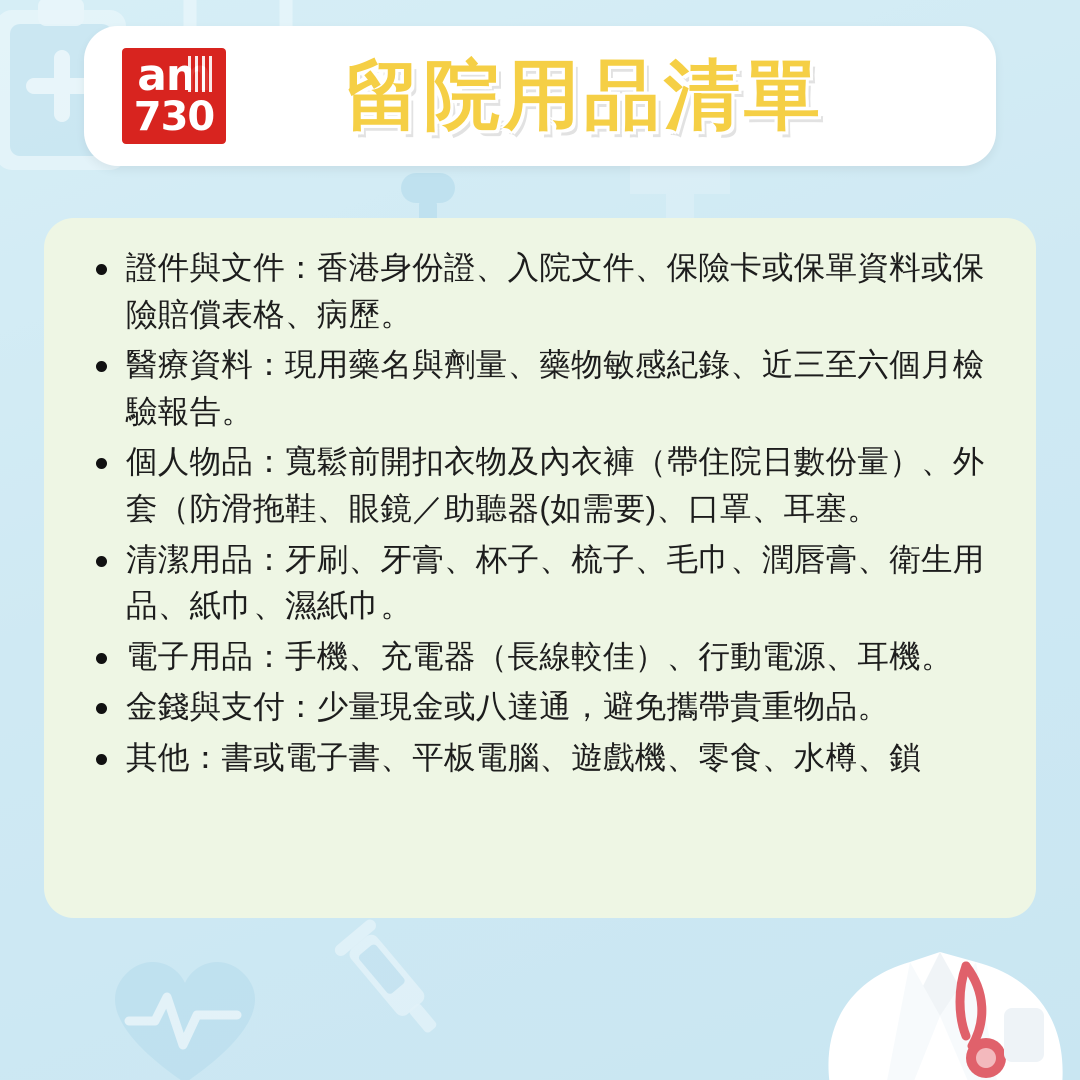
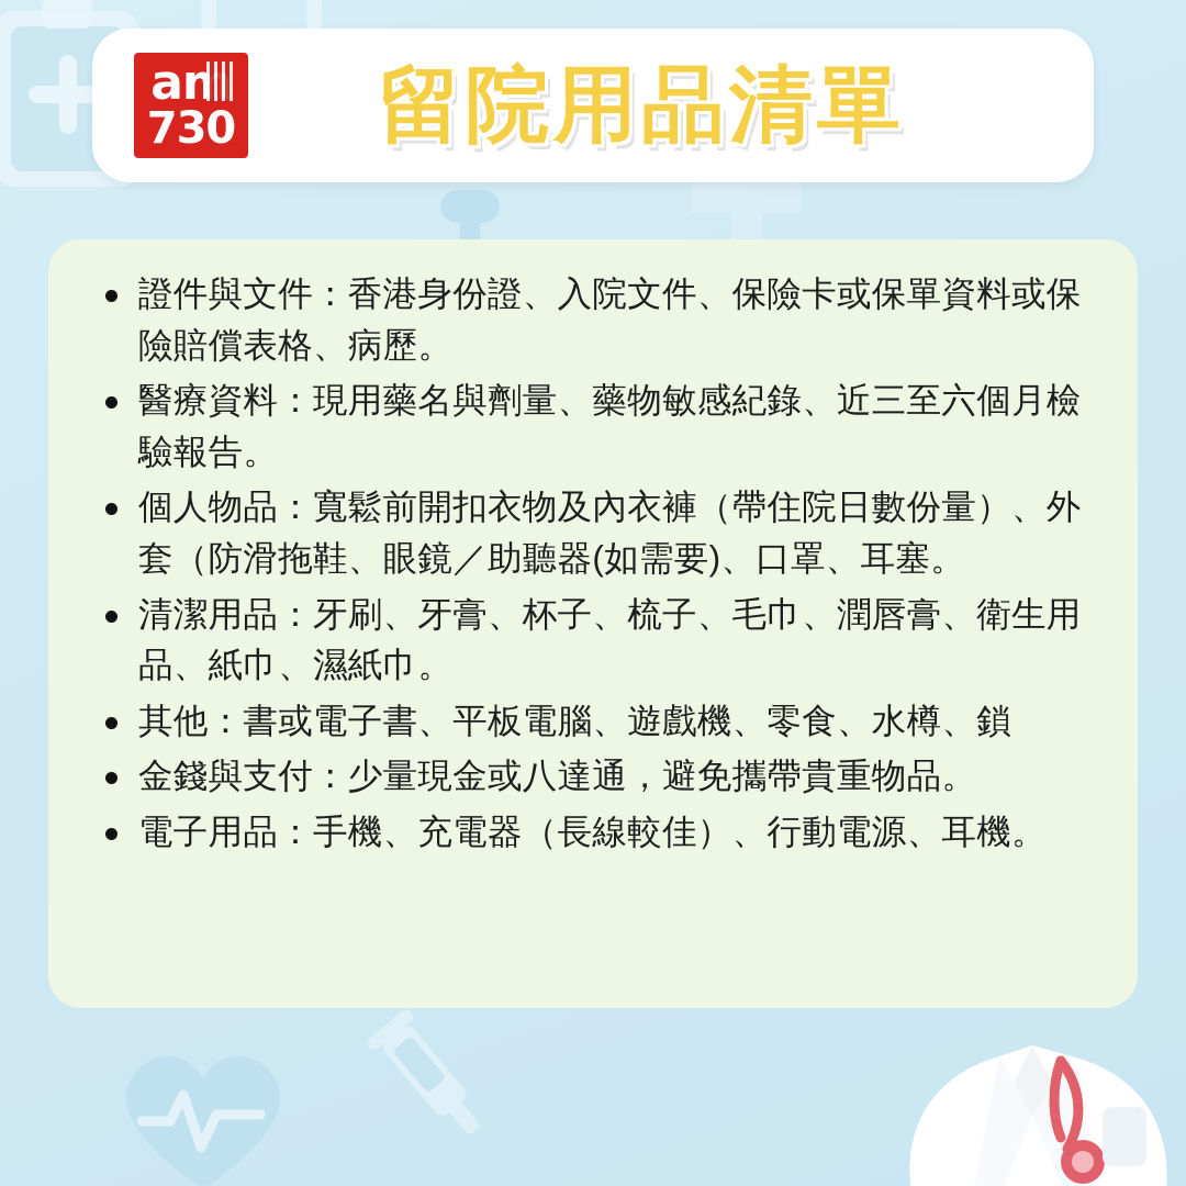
  730
  留院用品清單
  證件與文件：香港身份證、入院文件、保險卡或保單資料或保險賠償表格、病歷。
  醫療資料：現用藥名與劑量、藥物敏感紀錄、近三至六個月檢驗報告。
  個人物品：寬鬆前開扣衣物及內衣褲（帶住院日數份量）、外套（防滑拖鞋、眼鏡／助聽器(如需要)、口罩、耳塞。
  清潔用品：牙刷、牙膏、杯子、梳子、毛巾、潤唇膏、衛生用品、紙巾、濕紙巾。
- 電子用品：手機、充電器（長線較佳）、行動電源、耳機。
+ 其他：書或電子書、平板電腦、遊戲機、零食、水樽、鎖
  金錢與支付：少量現金或八達通，避免攜帶貴重物品。
- 其他：書或電子書、平板電腦、遊戲機、零食、水樽、鎖
+ 電子用品：手機、充電器（長線較佳）、行動電源、耳機。
